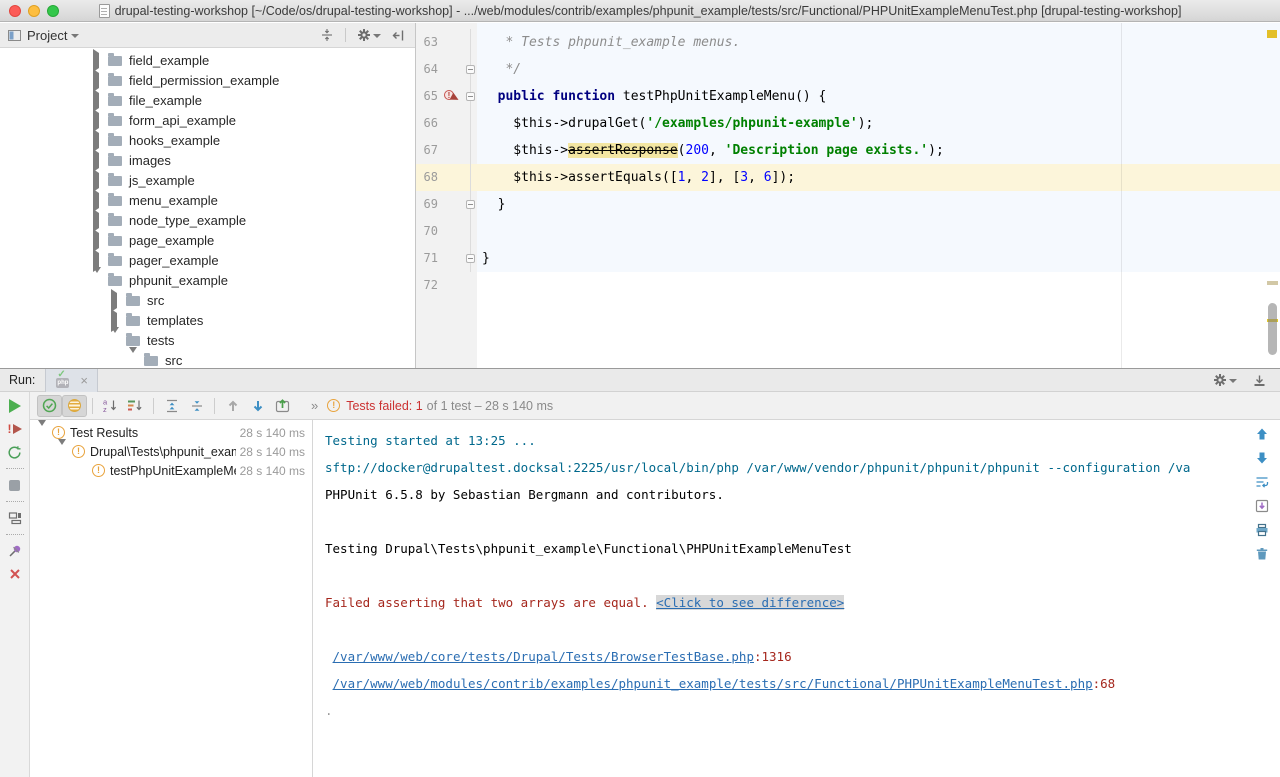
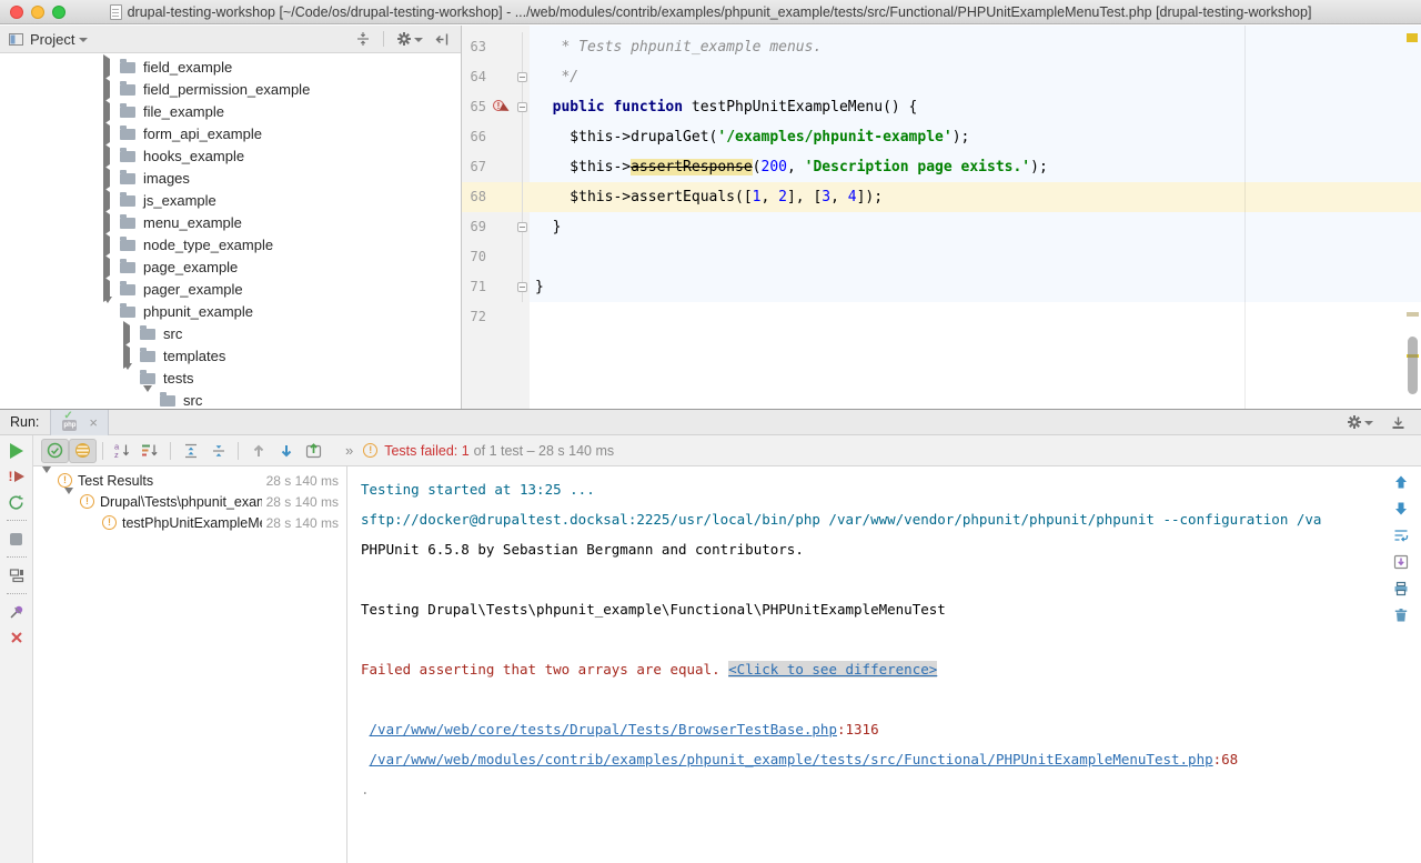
  drupal-testing-workshop [~/Code/os/drupal-testing-workshop] - .../web/modules/contrib/examples/phpunit_example/tests/src/Functional/PHPUnitExampleMenuTest.php [drupal-testing-workshop]
  Project
  field_example
  field_permission_example
  file_example
  form_api_example
  hooks_example
  images
  js_example
  menu_example
  node_type_example
  page_example
  pager_example
  phpunit_example
  src
  templates
  tests
  src
  63
  * Tests phpunit_example menus.
  64
  */
  65
  !
  public function testPhpUnitExampleMenu() {
  66
  $this->drupalGet('/examples/phpunit-example');
  67
  $this->assertResponse(200, 'Description page exists.');
  68
- $this->assertEquals([1, 2], [3, 6]);
+ $this->assertEquals([1, 2], [3, 4]);
  69
  }
  70
  71
  }
  72
  Run:
  ✓
  ×
  !
  a
  z
  »
  !
  Tests failed: 1
  of 1 test – 28 s 140 ms
  !
  Test Results
  28 s 140 ms
  !
  28 s 140 ms
  !
  testPhpUnitExampleM
  28 s 140 ms
  Testing started at 13:25 ...
  sftp://docker@drupaltest.docksal:2225/usr/local/bin/php /var/www/vendor/phpunit/phpunit/phpunit --configuration /va
  PHPUnit 6.5.8 by Sebastian Bergmann and contributors.
  Testing Drupal\Tests\phpunit_example\Functional\PHPUnitExampleMenuTest
  Failed asserting that two arrays are equal. <Click to see difference>
  /var/www/web/core/tests/Drupal/Tests/BrowserTestBase.php:1316
  /var/www/web/modules/contrib/examples/phpunit_example/tests/src/Functional/PHPUnitExampleMenuTest.php:68
  .
